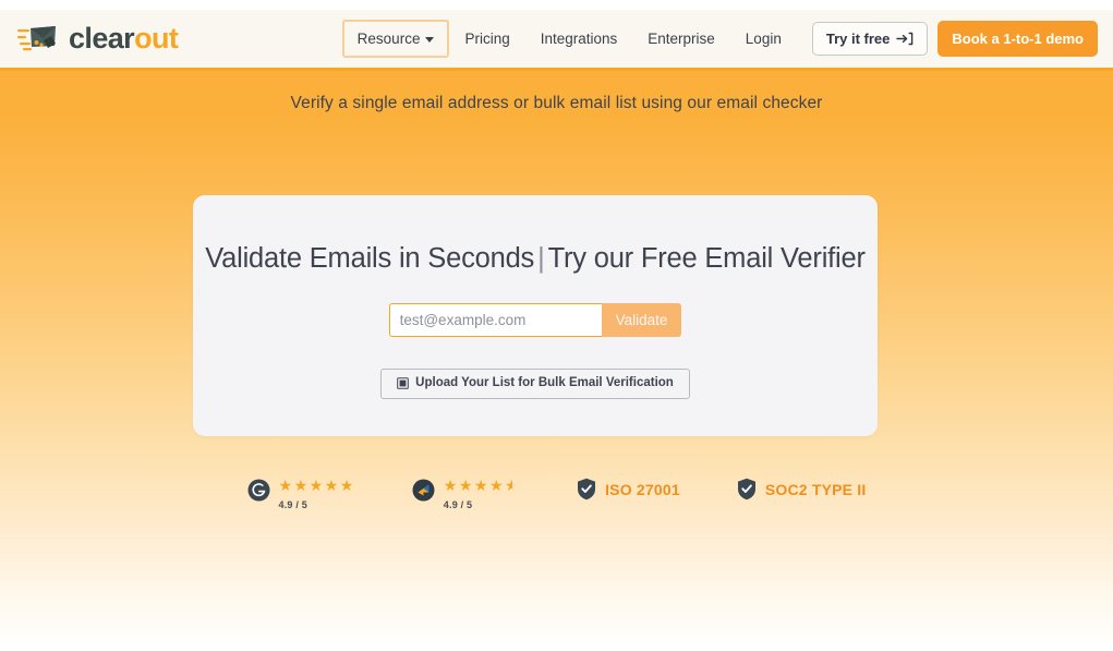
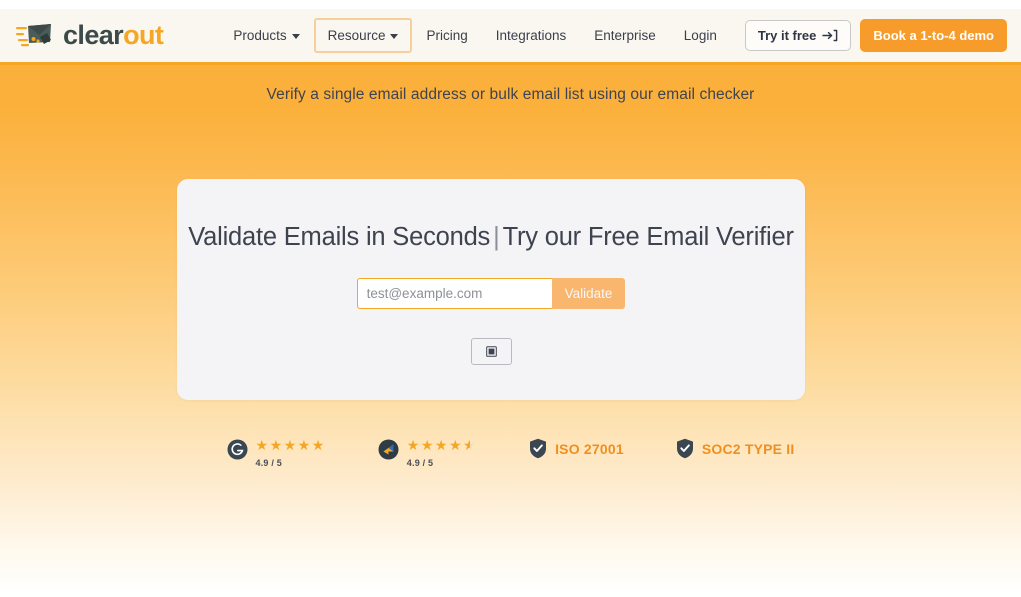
  clearout
+ Products
  Resource
  Pricing
  Integrations
  Enterprise
  Login
  Try it free
- Book a 1-to-1 demo
+ Book a 1-to-4 demo
  Verify a single email address or bulk email list using our email checker
  Validate Emails in Seconds|Try our Free Email Verifier
  test@example.com
  Validate
- Upload Your List for Bulk Email Verification
  ★★★★★
  4.9 / 5
  ★★★★★
  4.9 / 5
  ISO 27001
  SOC2 TYPE II
